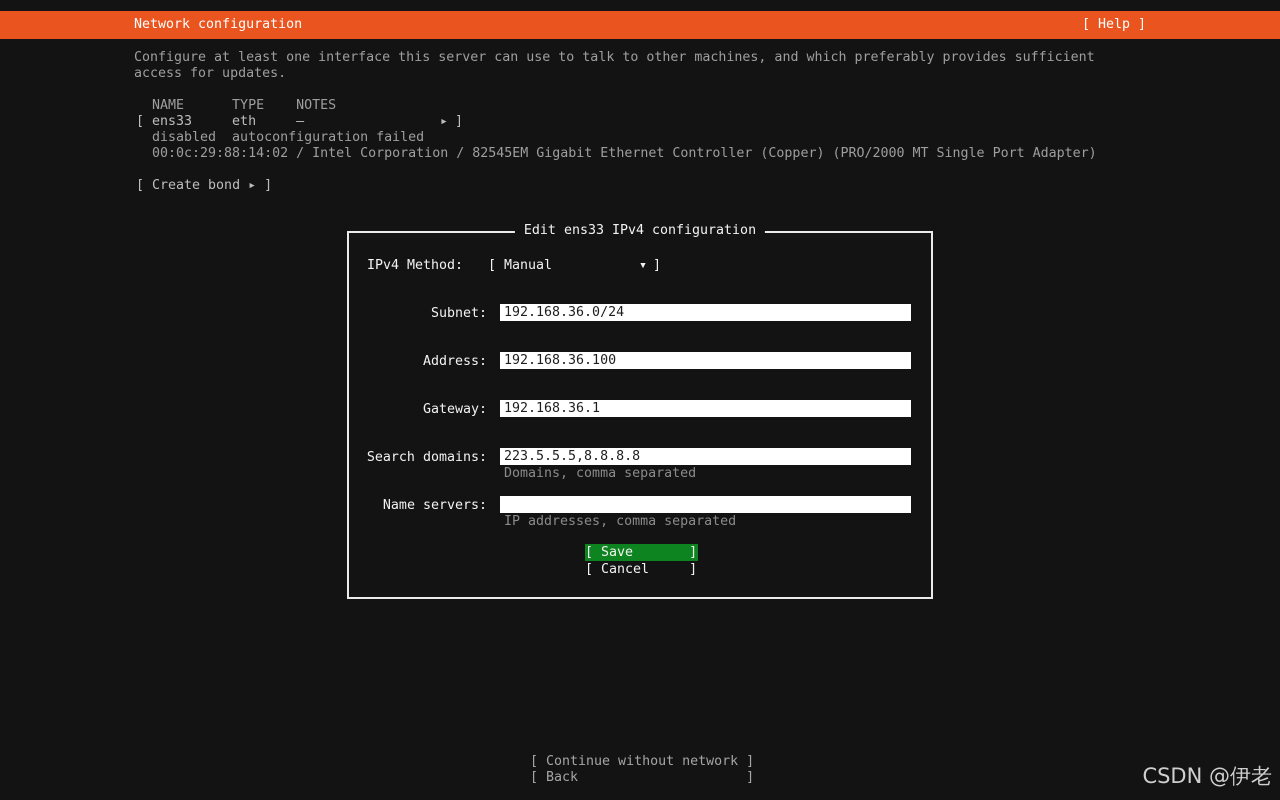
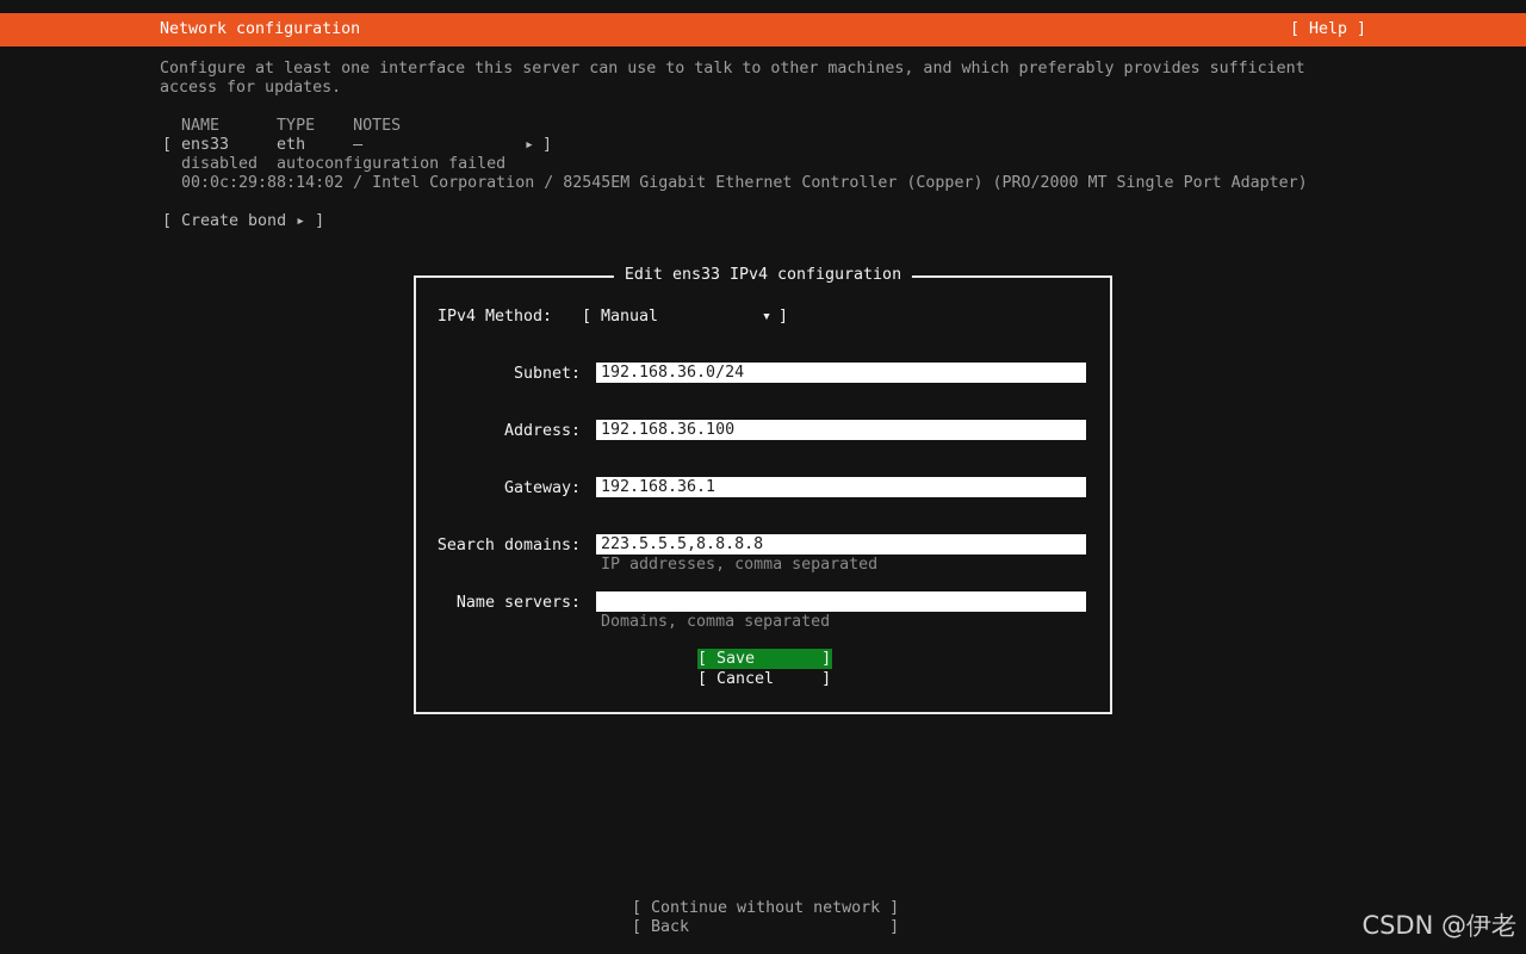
  Network configuration
  [ Help ]
  Configure at least one interface this server can use to talk to other machines, and which preferably provides sufficient
  access for updates.
  NAME TYPE NOTES
  [
  ens33 eth –
  ▸
  ]
  disabled autoconfiguration failed
  00:0c:29:88:14:02 / Intel Corporation / 82545EM Gigabit Ethernet Controller (Copper) (PRO/2000 MT Single Port Adapter)
  [ Create bond ▸ ]
  Edit ens33 IPv4 configuration
  IPv4 Method:
  [ Manual
  ▾
  ]
  Subnet:
  192.168.36.0/24
  Address:
  192.168.36.100
  Gateway:
  192.168.36.1
  Search domains:
  223.5.5.5,8.8.8.8
- Domains, comma separated
+ IP addresses, comma separated
  Name servers:
- IP addresses, comma separated
+ Domains, comma separated
  [ Save ]
  [ Cancel ]
  [ Continue without network ]
  [ Back ]
  CSDN @伊老
